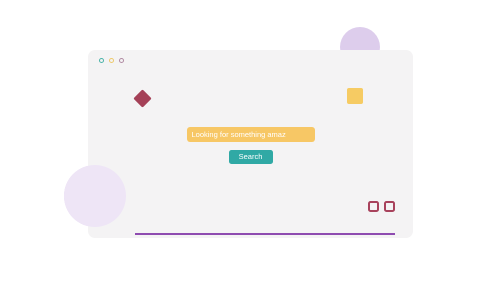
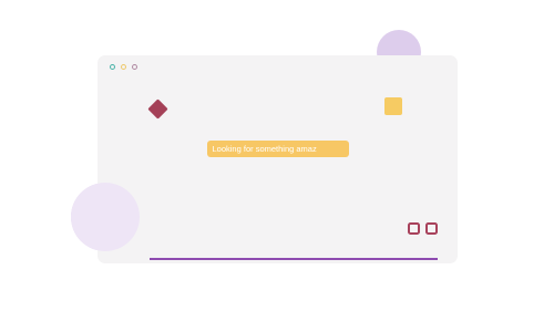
  Looking for something amaz
- Search
